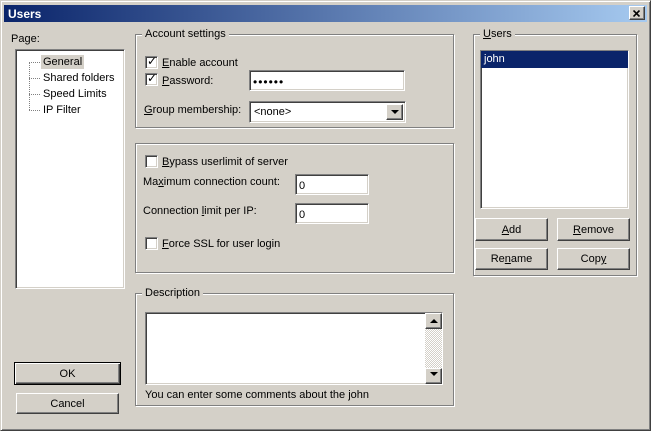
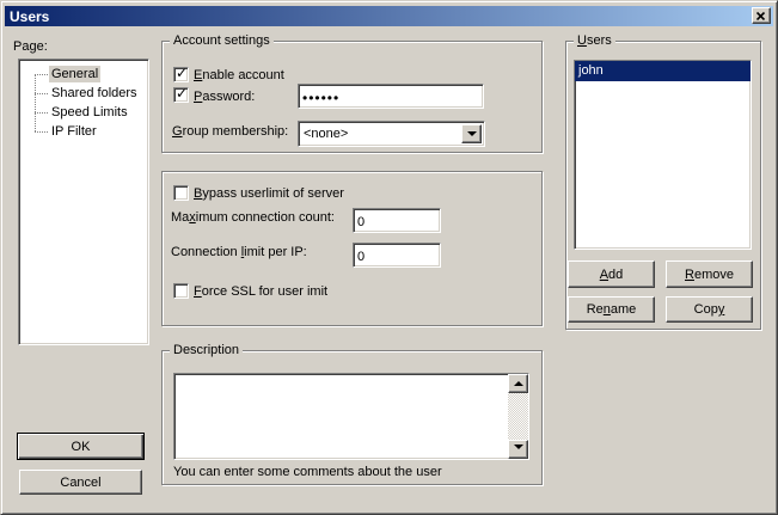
  Users
  Page:
  General
  Shared folders
  Speed Limits
  IP Filter
  OK
  Cancel
  Account settings
  ✓
  Enable account
  ✓
  Password:
  ••••••
  Group membership:
  <none>
  Bypass userlimit of server
  Maximum connection count:
  0
  Connection limit per IP:
  0
- Force SSL for user login
+ Force SSL for user imit
  Description
- You can enter some comments about the john
+ You can enter some comments about the user
  Users
  john
  A
  dd
  R
  emove
  Re
  n
  ame
  Cop
  y
